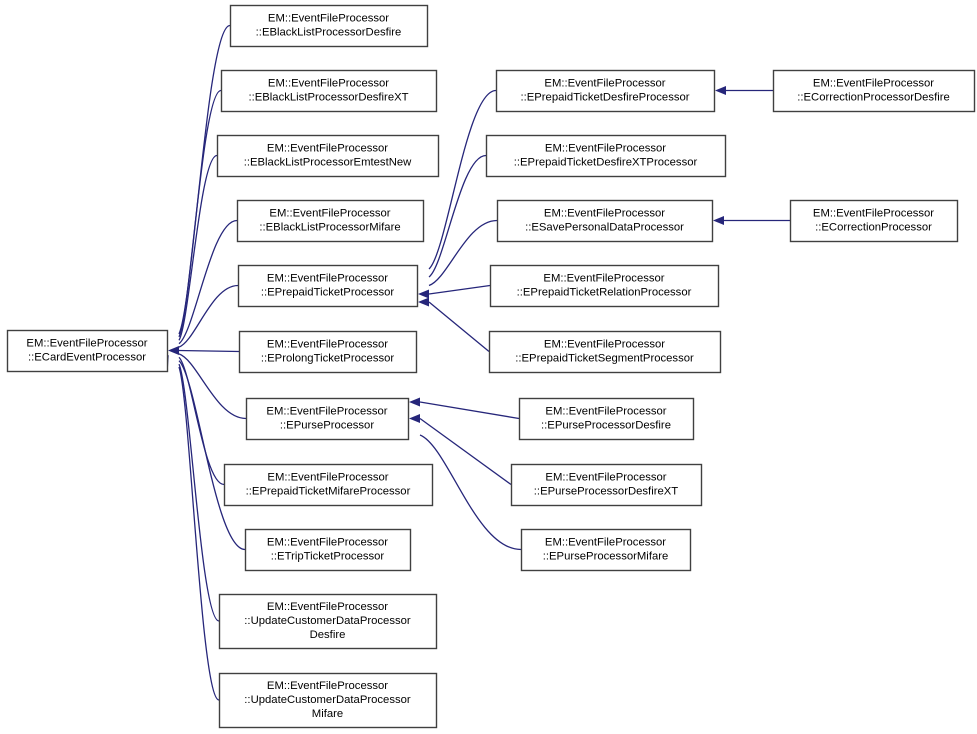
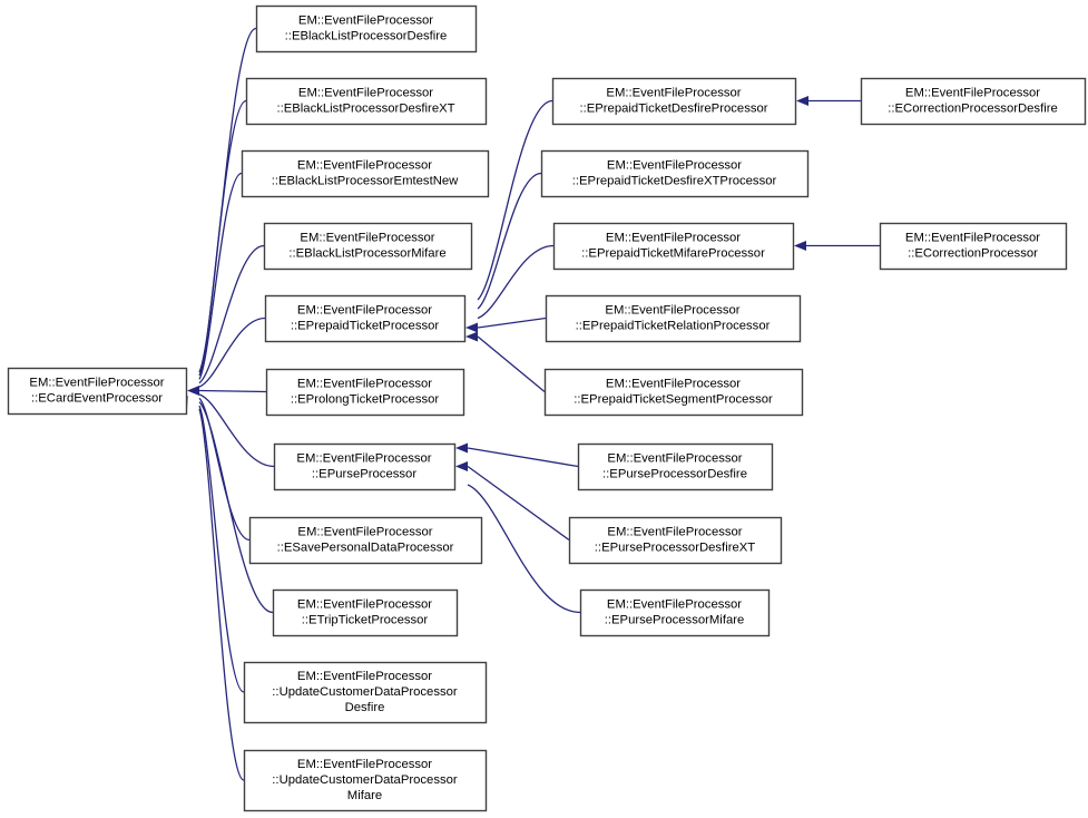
  EM::EventFileProcessor
  ::ECardEventProcessor
  EM::EventFileProcessor
  ::EBlackListProcessorDesfire
  EM::EventFileProcessor
  ::EBlackListProcessorDesfireXT
  EM::EventFileProcessor
  ::EBlackListProcessorEmtestNew
  EM::EventFileProcessor
  ::EBlackListProcessorMifare
  EM::EventFileProcessor
  ::EPrepaidTicketProcessor
  EM::EventFileProcessor
  ::EProlongTicketProcessor
  EM::EventFileProcessor
  ::EPurseProcessor
  EM::EventFileProcessor
- ::EPrepaidTicketMifareProcessor
+ ::ESavePersonalDataProcessor
  EM::EventFileProcessor
  ::ETripTicketProcessor
  EM::EventFileProcessor
  ::UpdateCustomerDataProcessor
  Desfire
  EM::EventFileProcessor
  ::UpdateCustomerDataProcessor
  Mifare
  EM::EventFileProcessor
  ::EPrepaidTicketDesfireProcessor
  EM::EventFileProcessor
  ::EPrepaidTicketDesfireXTProcessor
  EM::EventFileProcessor
- ::ESavePersonalDataProcessor
+ ::EPrepaidTicketMifareProcessor
  EM::EventFileProcessor
  ::EPrepaidTicketRelationProcessor
  EM::EventFileProcessor
  ::EPrepaidTicketSegmentProcessor
  EM::EventFileProcessor
  ::EPurseProcessorDesfire
  EM::EventFileProcessor
  ::EPurseProcessorDesfireXT
  EM::EventFileProcessor
  ::EPurseProcessorMifare
  EM::EventFileProcessor
  ::ECorrectionProcessorDesfire
  EM::EventFileProcessor
  ::ECorrectionProcessor
